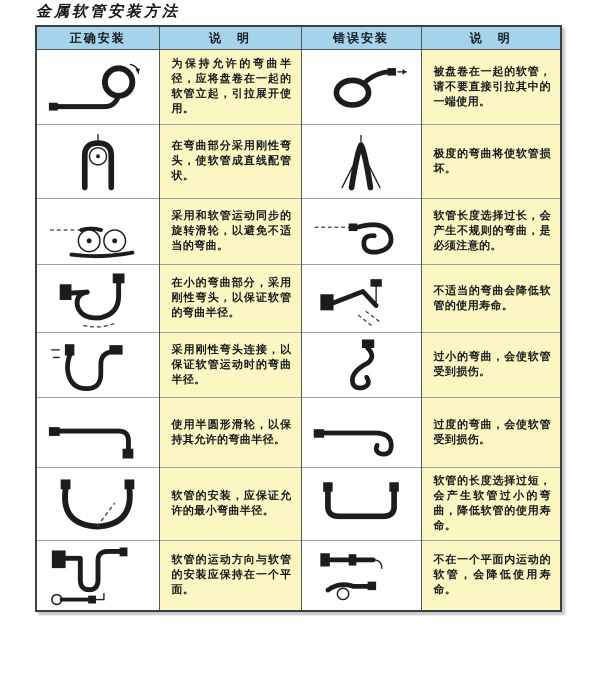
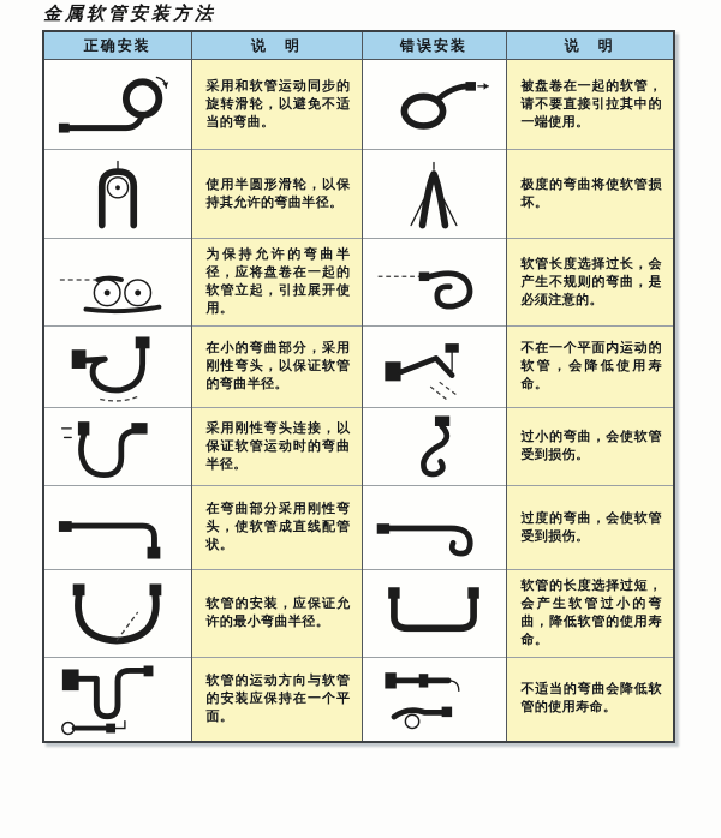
  金属软管安装方法
  正确安装	说 明	错误安装	说 明
- 	为保持允许的弯曲半径，应将盘卷在一起的软管立起，引拉展开使用。		被盘卷在一起的软管，请不要直接引拉其中的一端使用。
+ 	采用和软管运动同步的旋转滑轮，以避免不适当的弯曲。		被盘卷在一起的软管，请不要直接引拉其中的一端使用。
- 	在弯曲部分采用刚性弯头，使软管成直线配管状。		极度的弯曲将使软管损坏。
+ 	使用半圆形滑轮，以保持其允许的弯曲半径。		极度的弯曲将使软管损坏。
- 	采用和软管运动同步的旋转滑轮，以避免不适当的弯曲。		软管长度选择过长，会产生不规则的弯曲，是必须注意的。
+ 	为保持允许的弯曲半径，应将盘卷在一起的软管立起，引拉展开使用。		软管长度选择过长，会产生不规则的弯曲，是必须注意的。
- 	在小的弯曲部分，采用刚性弯头，以保证软管的弯曲半径。		不适当的弯曲会降低软管的使用寿命。
+ 	在小的弯曲部分，采用刚性弯头，以保证软管的弯曲半径。		不在一个平面内运动的软管，会降低使用寿命。
  	采用刚性弯头连接，以保证软管运动时的弯曲半径。		过小的弯曲，会使软管受到损伤。
- 	使用半圆形滑轮，以保持其允许的弯曲半径。		过度的弯曲，会使软管受到损伤。
+ 	在弯曲部分采用刚性弯头，使软管成直线配管状。		过度的弯曲，会使软管受到损伤。
  	软管的安装，应保证允许的最小弯曲半径。		软管的长度选择过短，会产生软管过小的弯曲，降低软管的使用寿命。
- 	软管的运动方向与软管的安装应保持在一个平面。		不在一个平面内运动的软管，会降低使用寿命。
+ 	软管的运动方向与软管的安装应保持在一个平面。		不适当的弯曲会降低软管的使用寿命。
